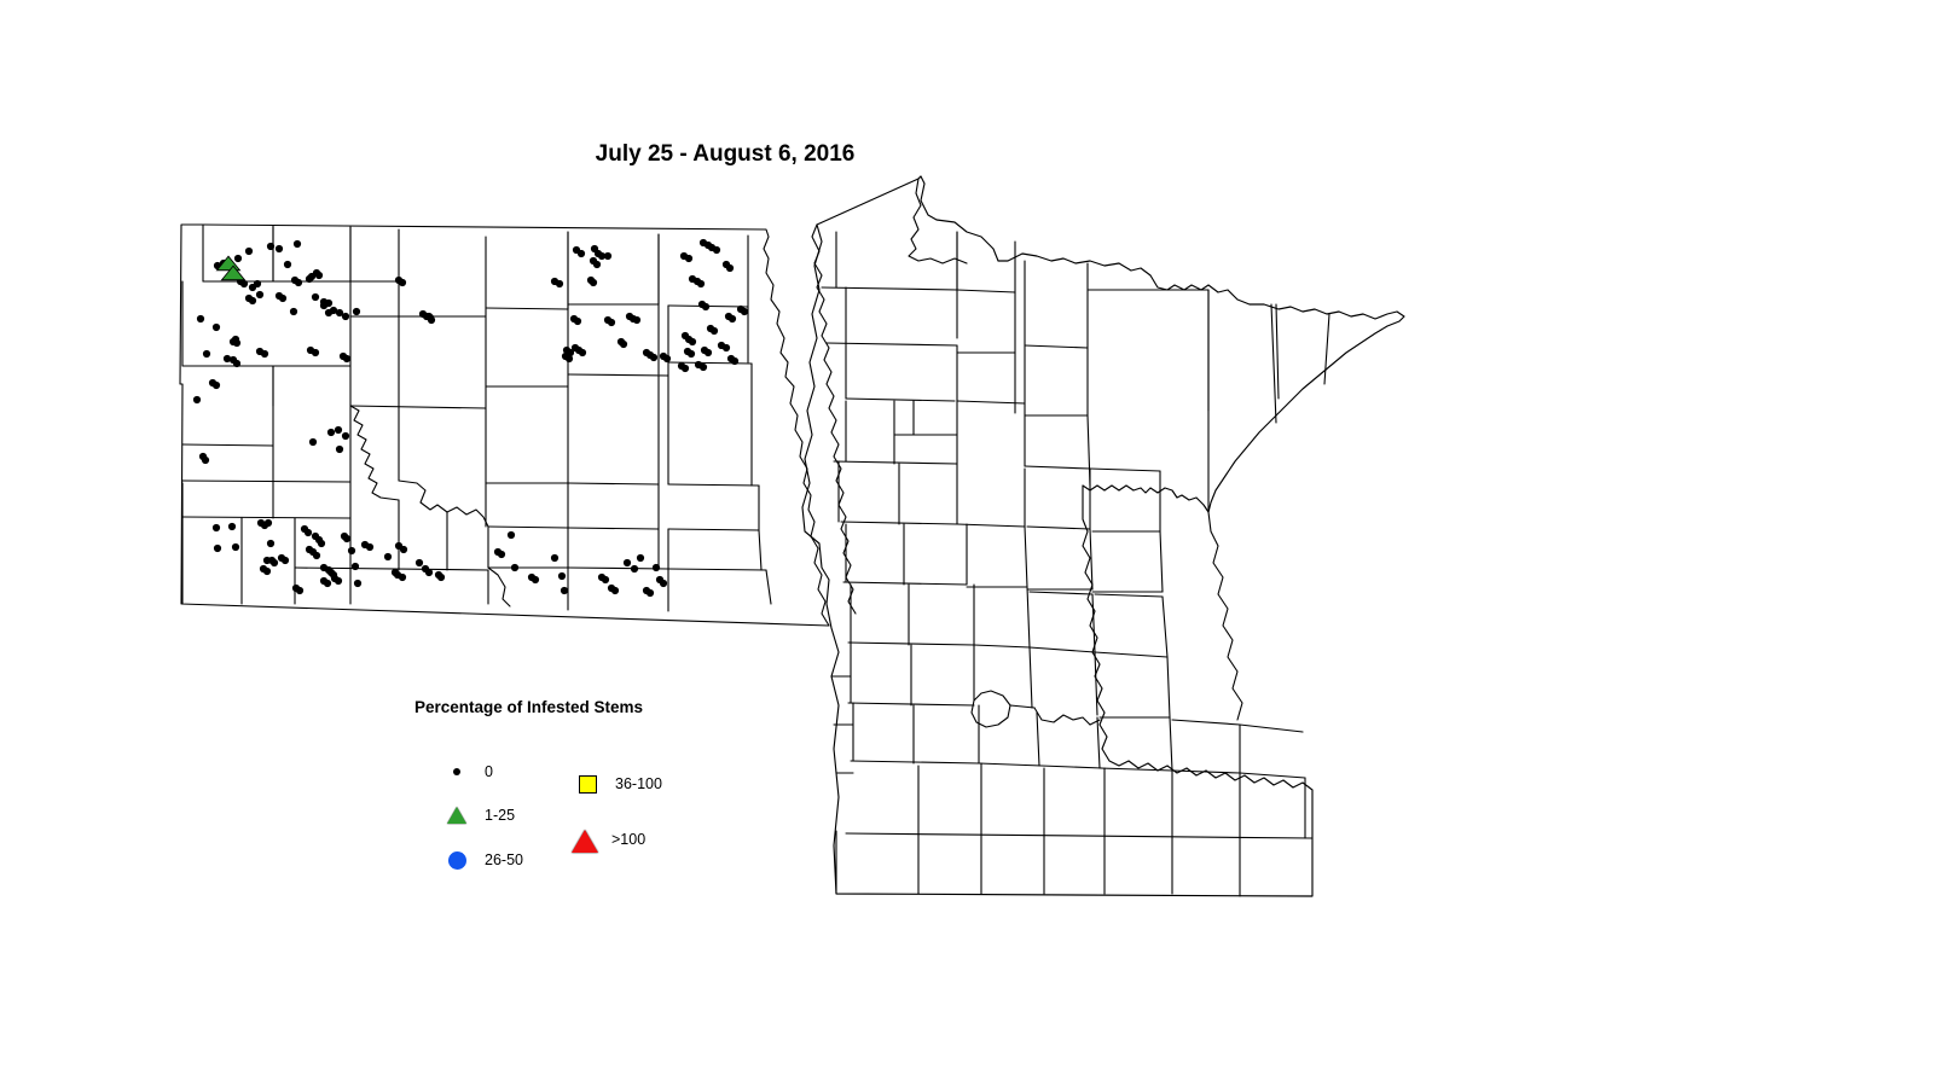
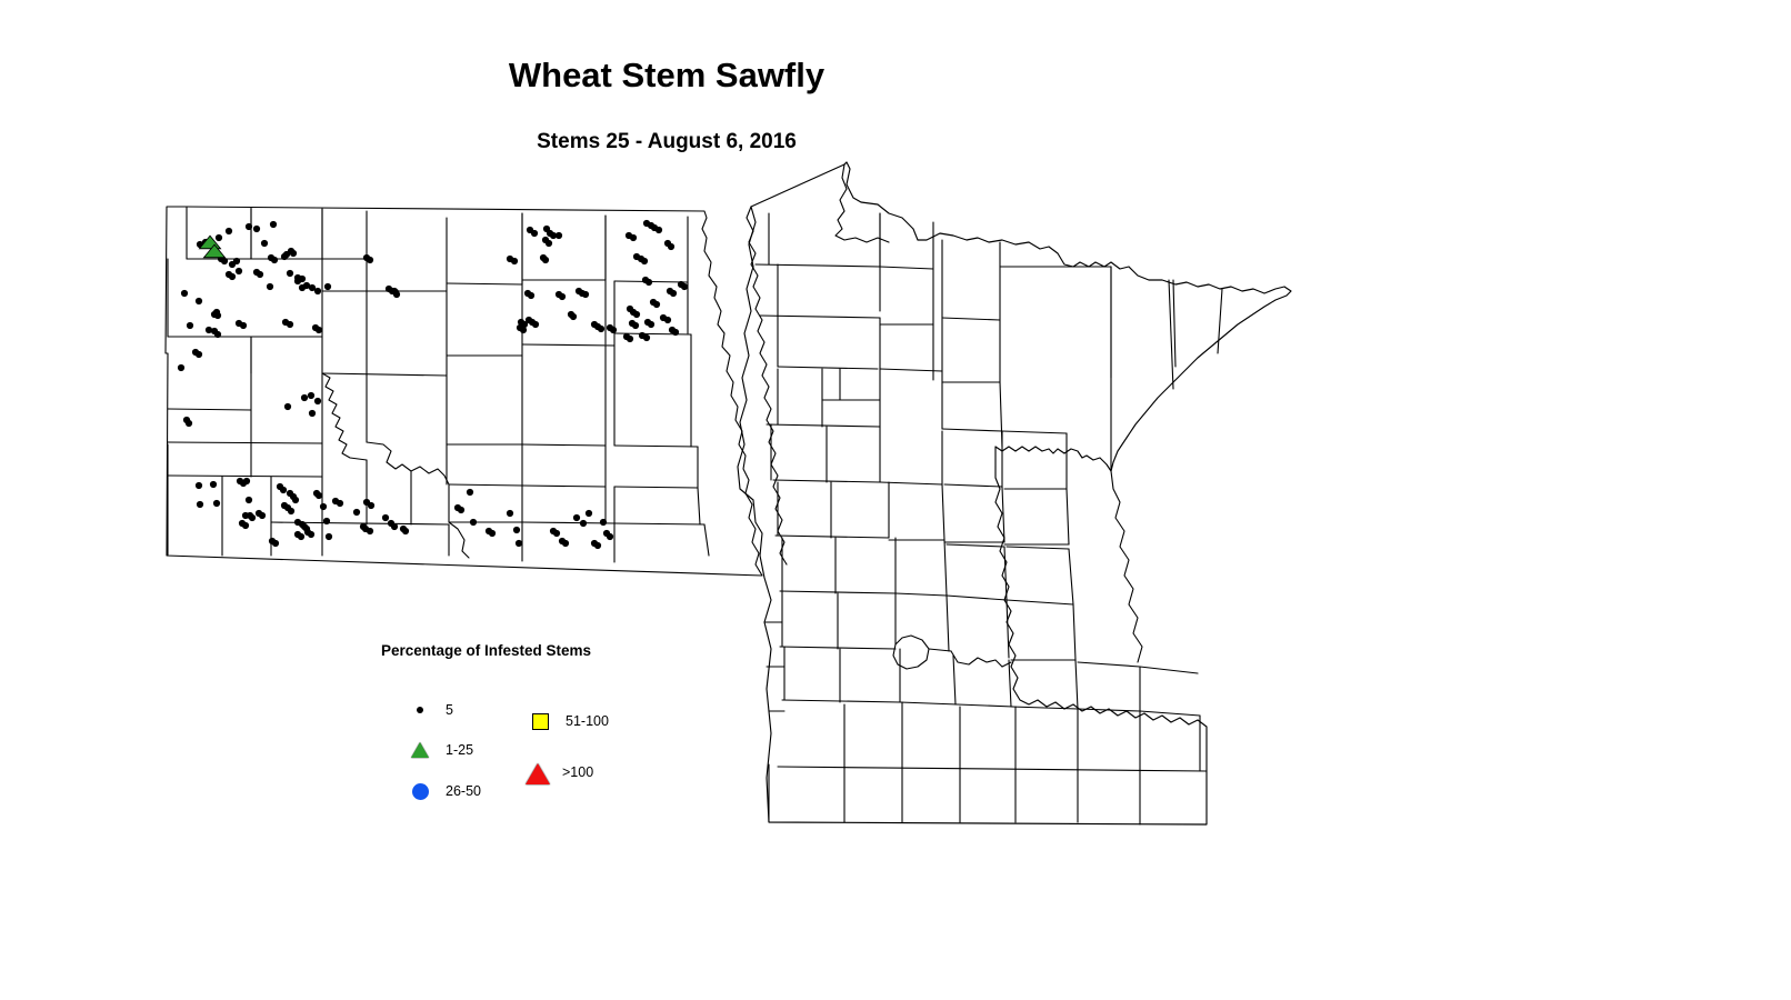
+ Wheat Stem Sawfly
- July 25 - August 6, 2016
+ Stems 25 - August 6, 2016
  Percentage of Infested Stems
- 0
+ 5
  1-25
  26-50
- 36-100
+ 51-100
  >100
